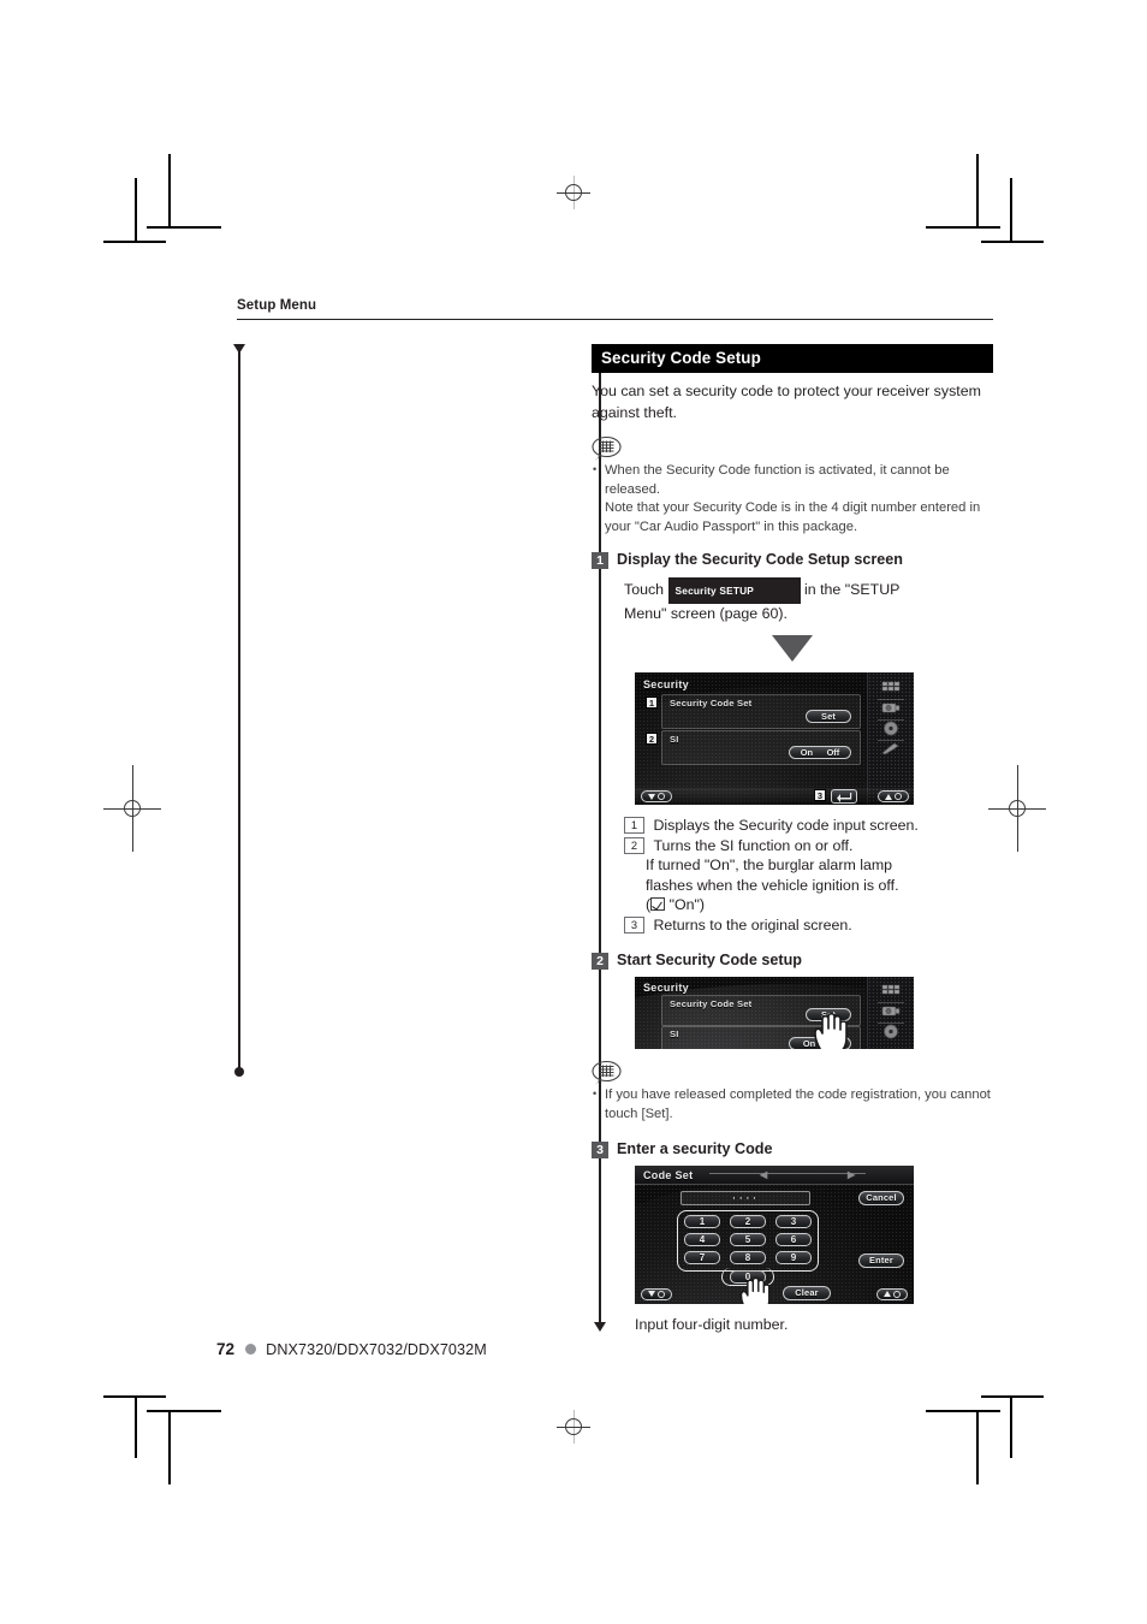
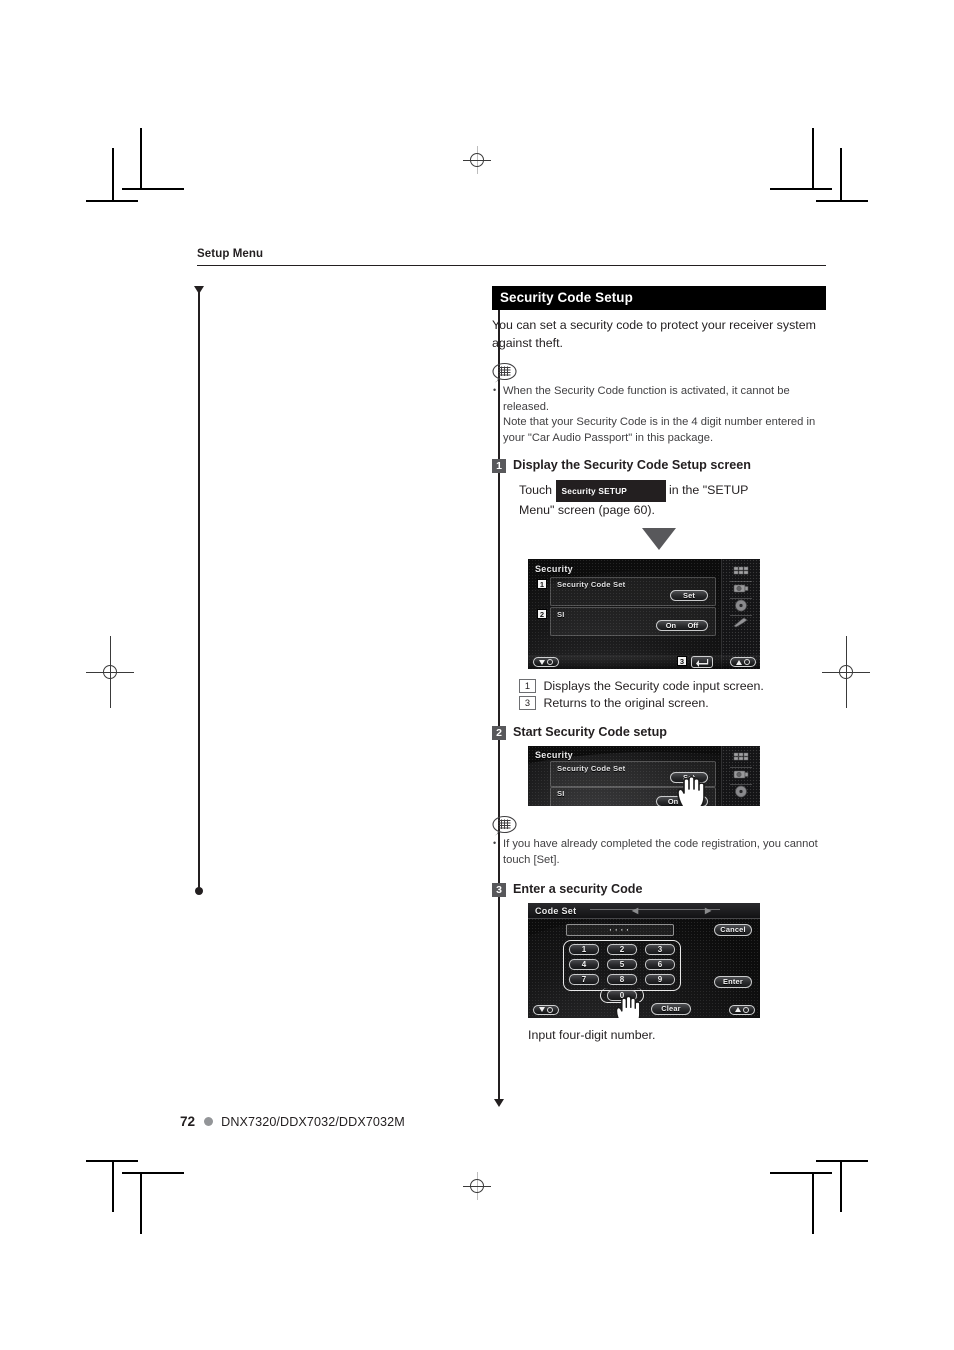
  Setup Menu
  Security Code Setup
  You can set a security code to protect your receiver system against theft.
  When the Security Code function is activated, it cannot be released.
  Note that your Security Code is in the 4 digit number entered in your "Car Audio Passport" in this package.
  1
  Display the Security Code Setup screen
  Touch Security SETUP in the "SETUP
  Menu" screen (page 60).
  Security
  1
  Security Code Set
  Set
  2
  SI
  On
  Off
  3
  1 Displays the Security code input screen.
- 2 Turns the SI function on or off.
- If turned "On", the burglar alarm lamp
- flashes when the vehicle ignition is off.
- ( "On")
  3 Returns to the original screen.
  2
  Start Security Code setup
  Security
  Security Code Set
  SI
  On
- If you have released completed the code registration, you cannot touch [Set].
+ If you have already completed the code registration, you cannot touch [Set].
  3
  Enter a security Code
  Code Set
  ◀
  ▶
  ····
  Cancel
  1
  2
  3
  4
  5
  6
  7
  8
  9
  0
  Enter
  Clear
  Input four-digit number.
  72
  DNX7320/DDX7032/DDX7032M
